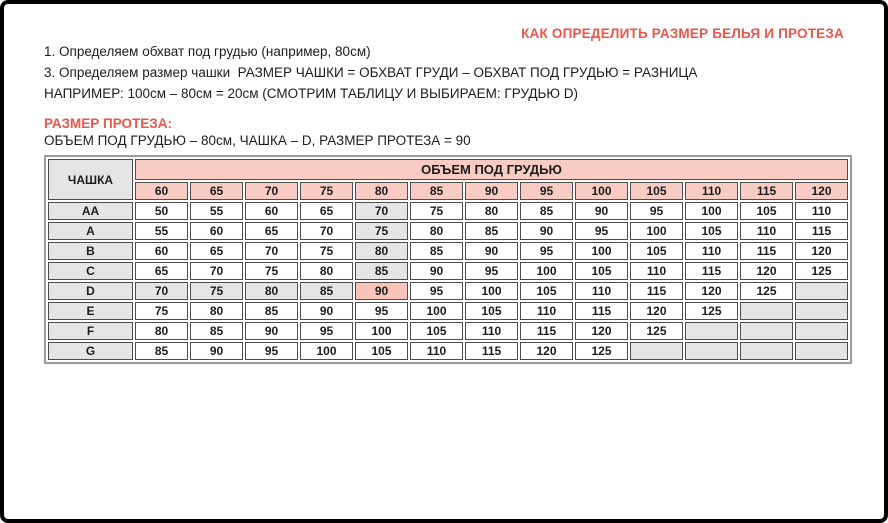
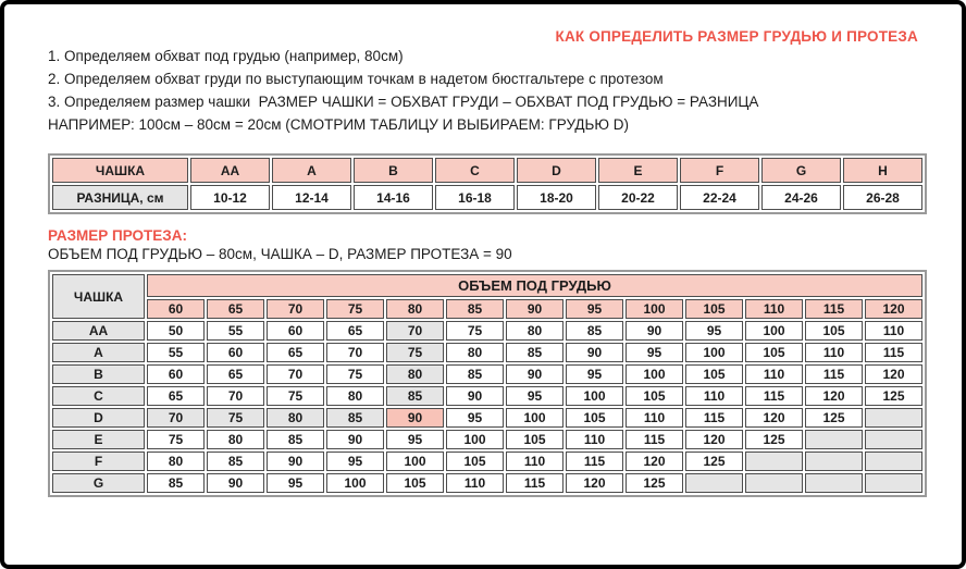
- КАК ОПРЕДЕЛИТЬ РАЗМЕР БЕЛЬЯ И ПРОТЕЗА
+ КАК ОПРЕДЕЛИТЬ РАЗМЕР ГРУДЬЮ И ПРОТЕЗА
  1. Определяем обхват под грудью (например, 80см)
+ 2. Определяем обхват груди по выступающим точкам в надетом бюстгальтере с протезом
  3. Определяем размер чашки РАЗМЕР ЧАШКИ = ОБХВАТ ГРУДИ – ОБХВАТ ПОД ГРУДЬЮ = РАЗНИЦА
  НАПРИМЕР: 100см – 80см = 20см (СМОТРИМ ТАБЛИЦУ И ВЫБИРАЕМ: ГРУДЬЮ D)
+ ЧАШКА	AA	A	B	C	D	E	F	G	H
+ РАЗНИЦА, см	10-12	12-14	14-16	16-18	18-20	20-22	22-24	24-26	26-28
  РАЗМЕР ПРОТЕЗА:
  ОБЪЕМ ПОД ГРУДЬЮ – 80см, ЧАШКА – D, РАЗМЕР ПРОТЕЗА = 90
  ЧАШКА	ОБЪЕМ ПОД ГРУДЬЮ
  60	65	70	75	80	85	90	95	100	105	110	115	120
  AA	50	55	60	65	70	75	80	85	90	95	100	105	110
  A	55	60	65	70	75	80	85	90	95	100	105	110	115
  B	60	65	70	75	80	85	90	95	100	105	110	115	120
  C	65	70	75	80	85	90	95	100	105	110	115	120	125
  D	70	75	80	85	90	95	100	105	110	115	120	125
  E	75	80	85	90	95	100	105	110	115	120	125
  F	80	85	90	95	100	105	110	115	120	125
  G	85	90	95	100	105	110	115	120	125
